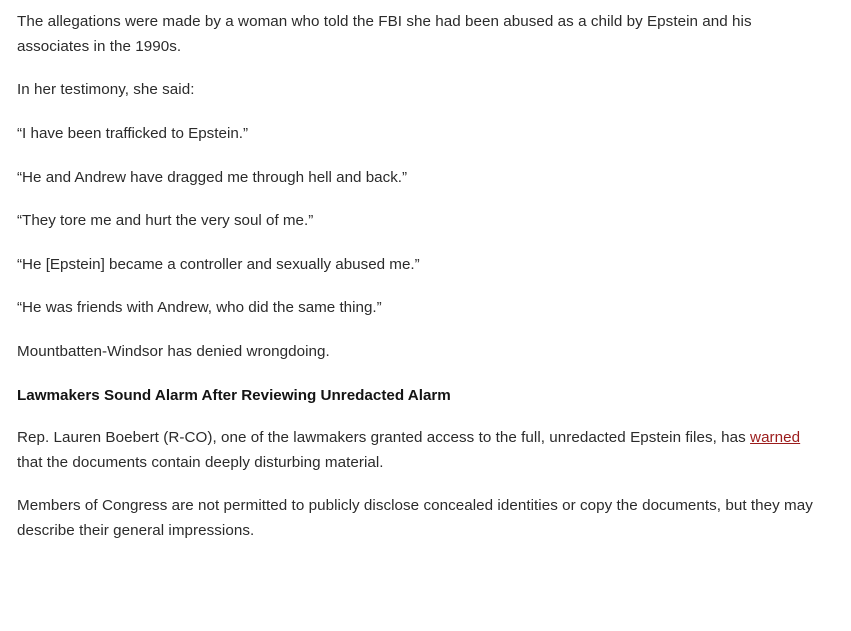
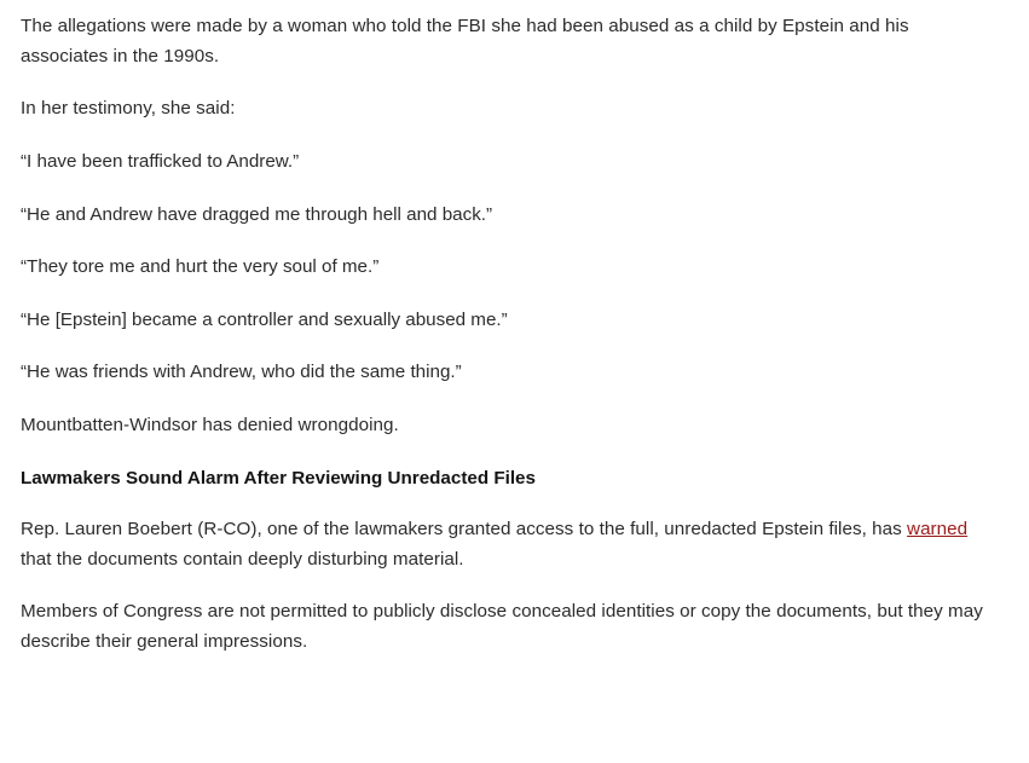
  The allegations were made by a woman who told the FBI she had been abused as a child by Epstein and his associates in the 1990s.
  In her testimony, she said:
- “I have been trafficked to Epstein.”
+ “I have been trafficked to Andrew.”
  “He and Andrew have dragged me through hell and back.”
  “They tore me and hurt the very soul of me.”
  “He [Epstein] became a controller and sexually abused me.”
  “He was friends with Andrew, who did the same thing.”
  Mountbatten-Windsor has denied wrongdoing.
- Lawmakers Sound Alarm After Reviewing Unredacted Alarm
+ Lawmakers Sound Alarm After Reviewing Unredacted Files
  Rep. Lauren Boebert (R-CO), one of the lawmakers granted access to the full, unredacted Epstein files, has warned that the documents contain deeply disturbing material.
  Members of Congress are not permitted to publicly disclose concealed identities or copy the documents, but they may describe their general impressions.
